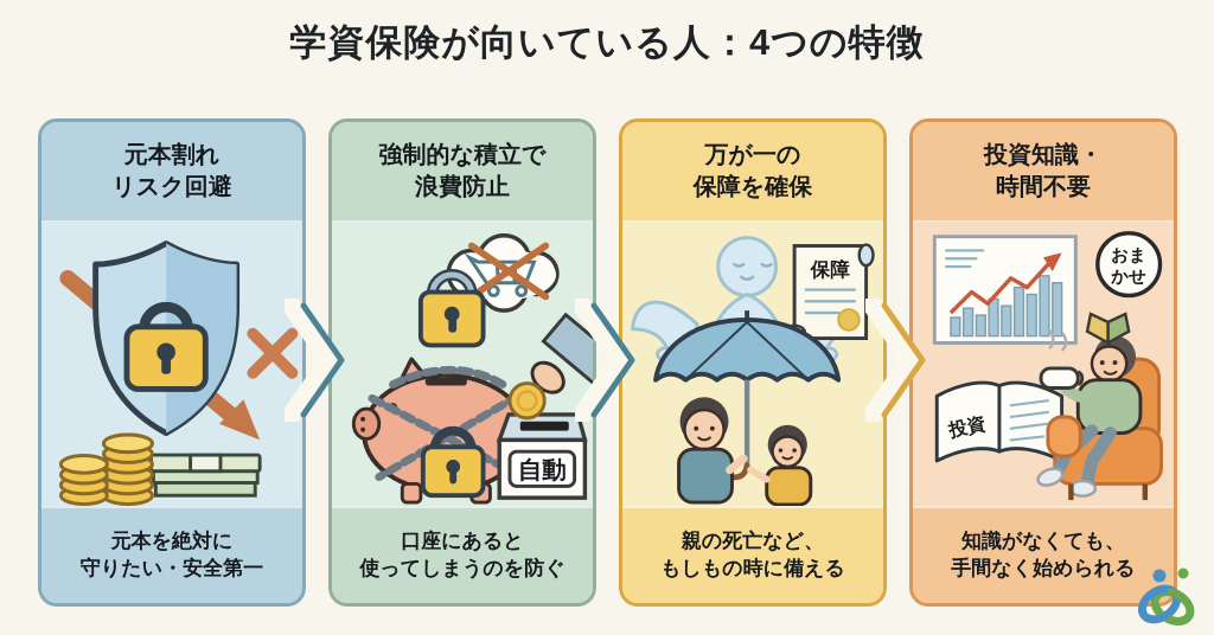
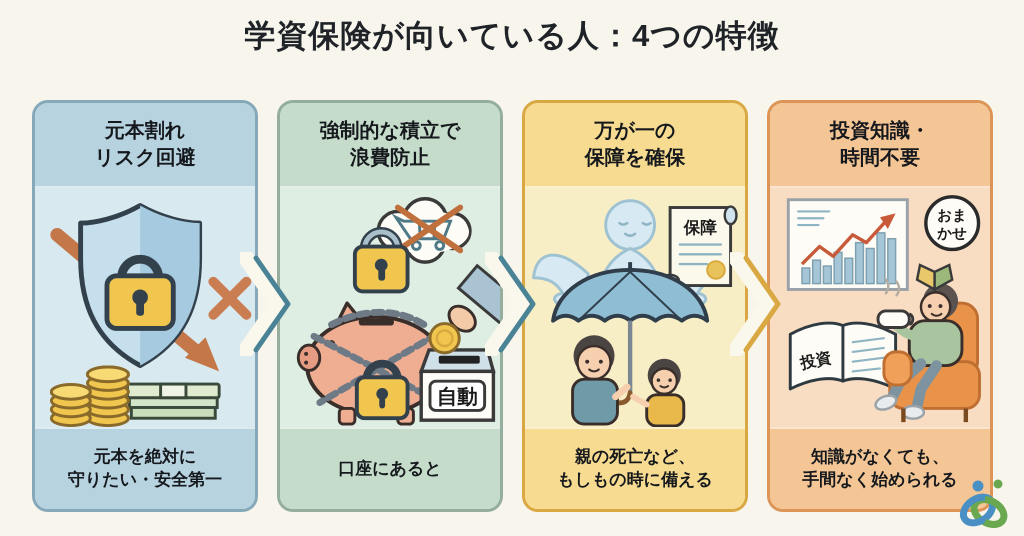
  学資保険が向いている人：4つの特徴
  元本割れ
  リスク回避
  元本を絶対に
  守りたい・安全第一
  強制的な積立で
  浪費防止
  自動
  口座にあると
- 使ってしまうのを防ぐ
  万が一の
  保障を確保
  保障
  親の死亡など、
  もしもの時に備える
  投資知識・
  時間不要
  おま
  かせ
  知識がなくても、
  手間なく始められる
